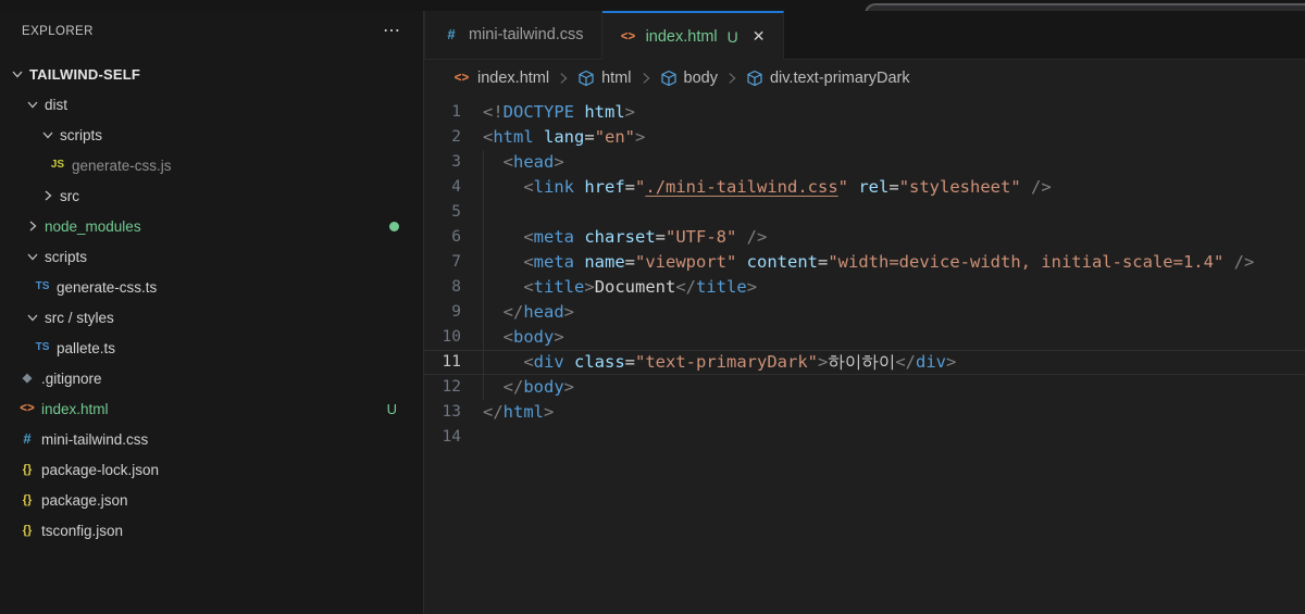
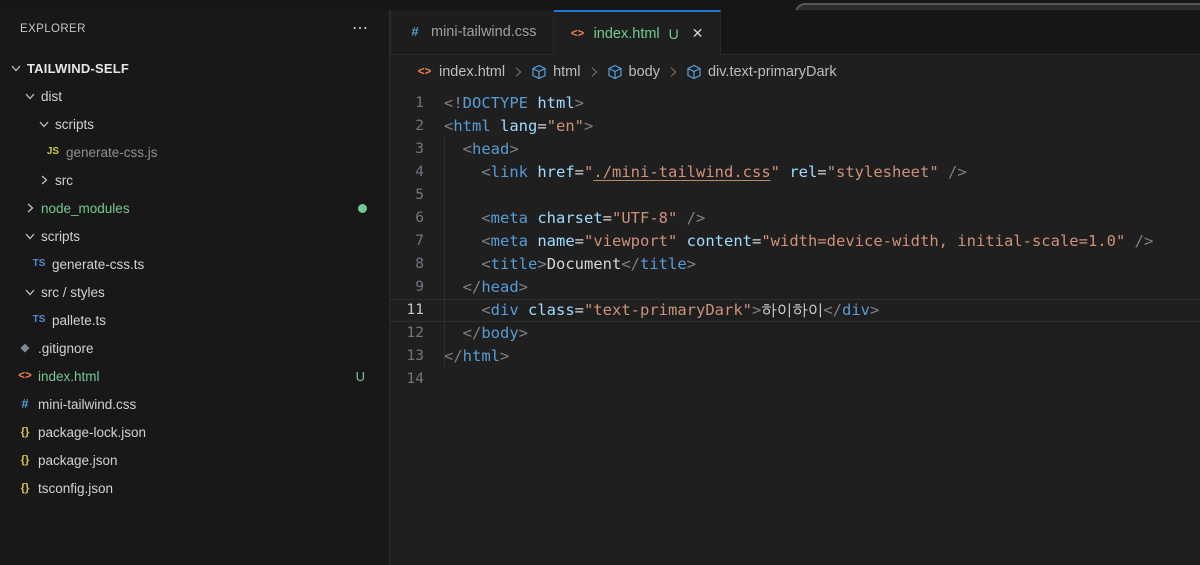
  EXPLORER
  ⋯
  TAILWIND-SELF
  dist
  scripts
  JS
  generate-css.js
  src
  node_modules
  scripts
  TS
  generate-css.ts
  src / styles
  TS
  pallete.ts
  ◆
  .gitignore
  <>
  index.html
  U
  #
  mini-tailwind.css
  {}
  package-lock.json
  {}
  package.json
  {}
  tsconfig.json
  #
  mini-tailwind.css
  <>
  index.html
  U
  ✕
  <>
  index.html
  html
  body
  div.text-primaryDark
  1
  <!DOCTYPE html>
  2
  <html lang="en">
  3
  <head>
  4
  <link href="./mini-tailwind.css" rel="stylesheet" />
  5
  6
  <meta charset="UTF-8" />
  7
- <meta name="viewport" content="width=device-width, initial-scale=1.4" />
+ <meta name="viewport" content="width=device-width, initial-scale=1.0" />
  8
  <title>Document</title>
  9
  </head>
- 10
- <body>
  11
  <div class="text-primaryDark">하이하이</div>
  12
  </body>
  13
  </html>
  14
